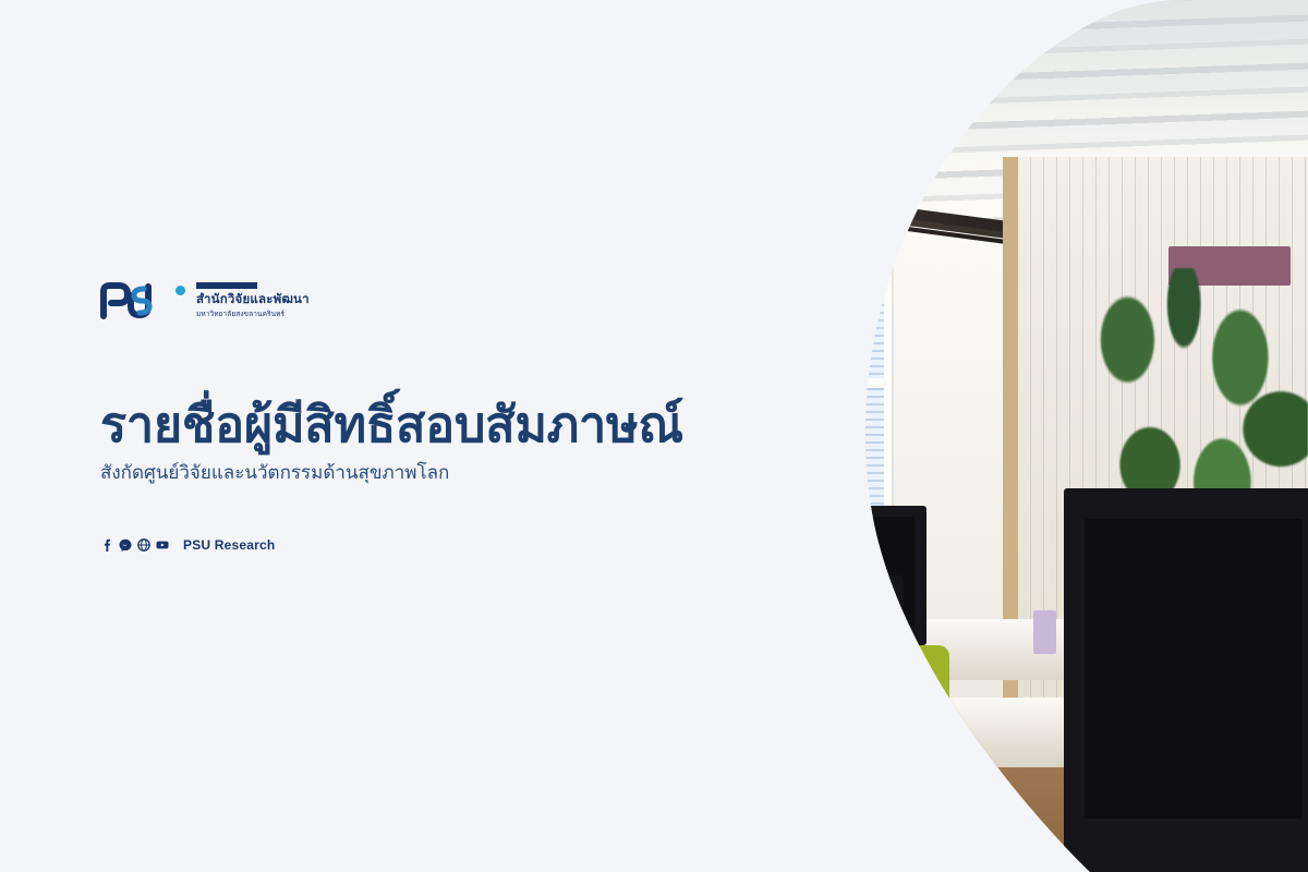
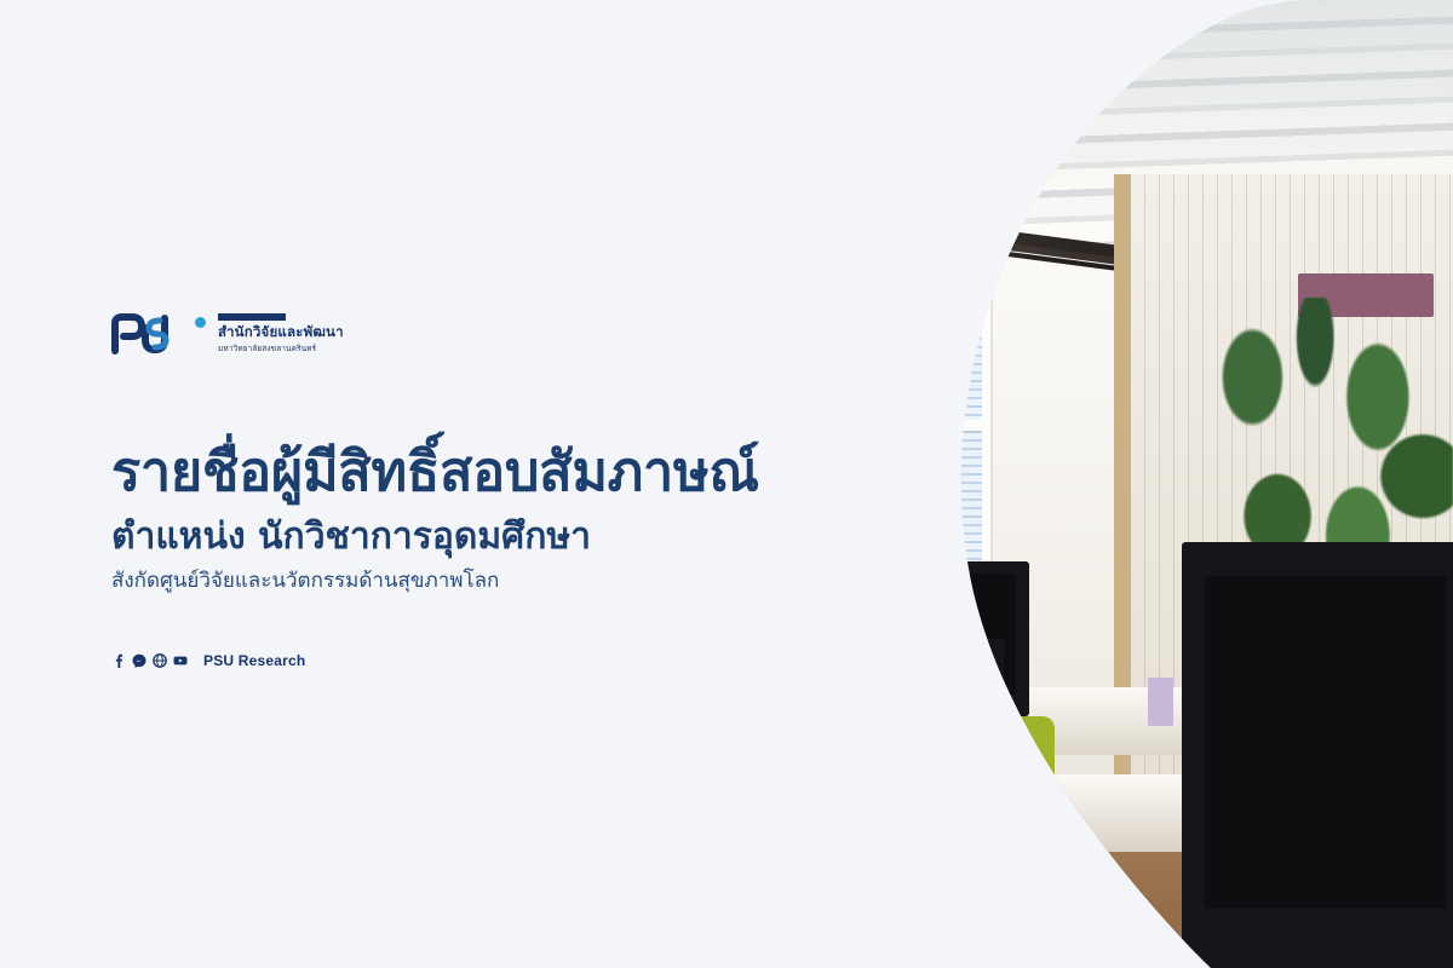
  สำนักวิจัยและพัฒนา
  มหาวิทยาลัยสงขลานครินทร์
  รายชื่อผู้มีสิทธิ์สอบสัมภาษณ์
+ ตำแหน่ง นักวิชาการอุดมศึกษา
  สังกัดศูนย์วิจัยและนวัตกรรมด้านสุขภาพโลก
  PSU Research
